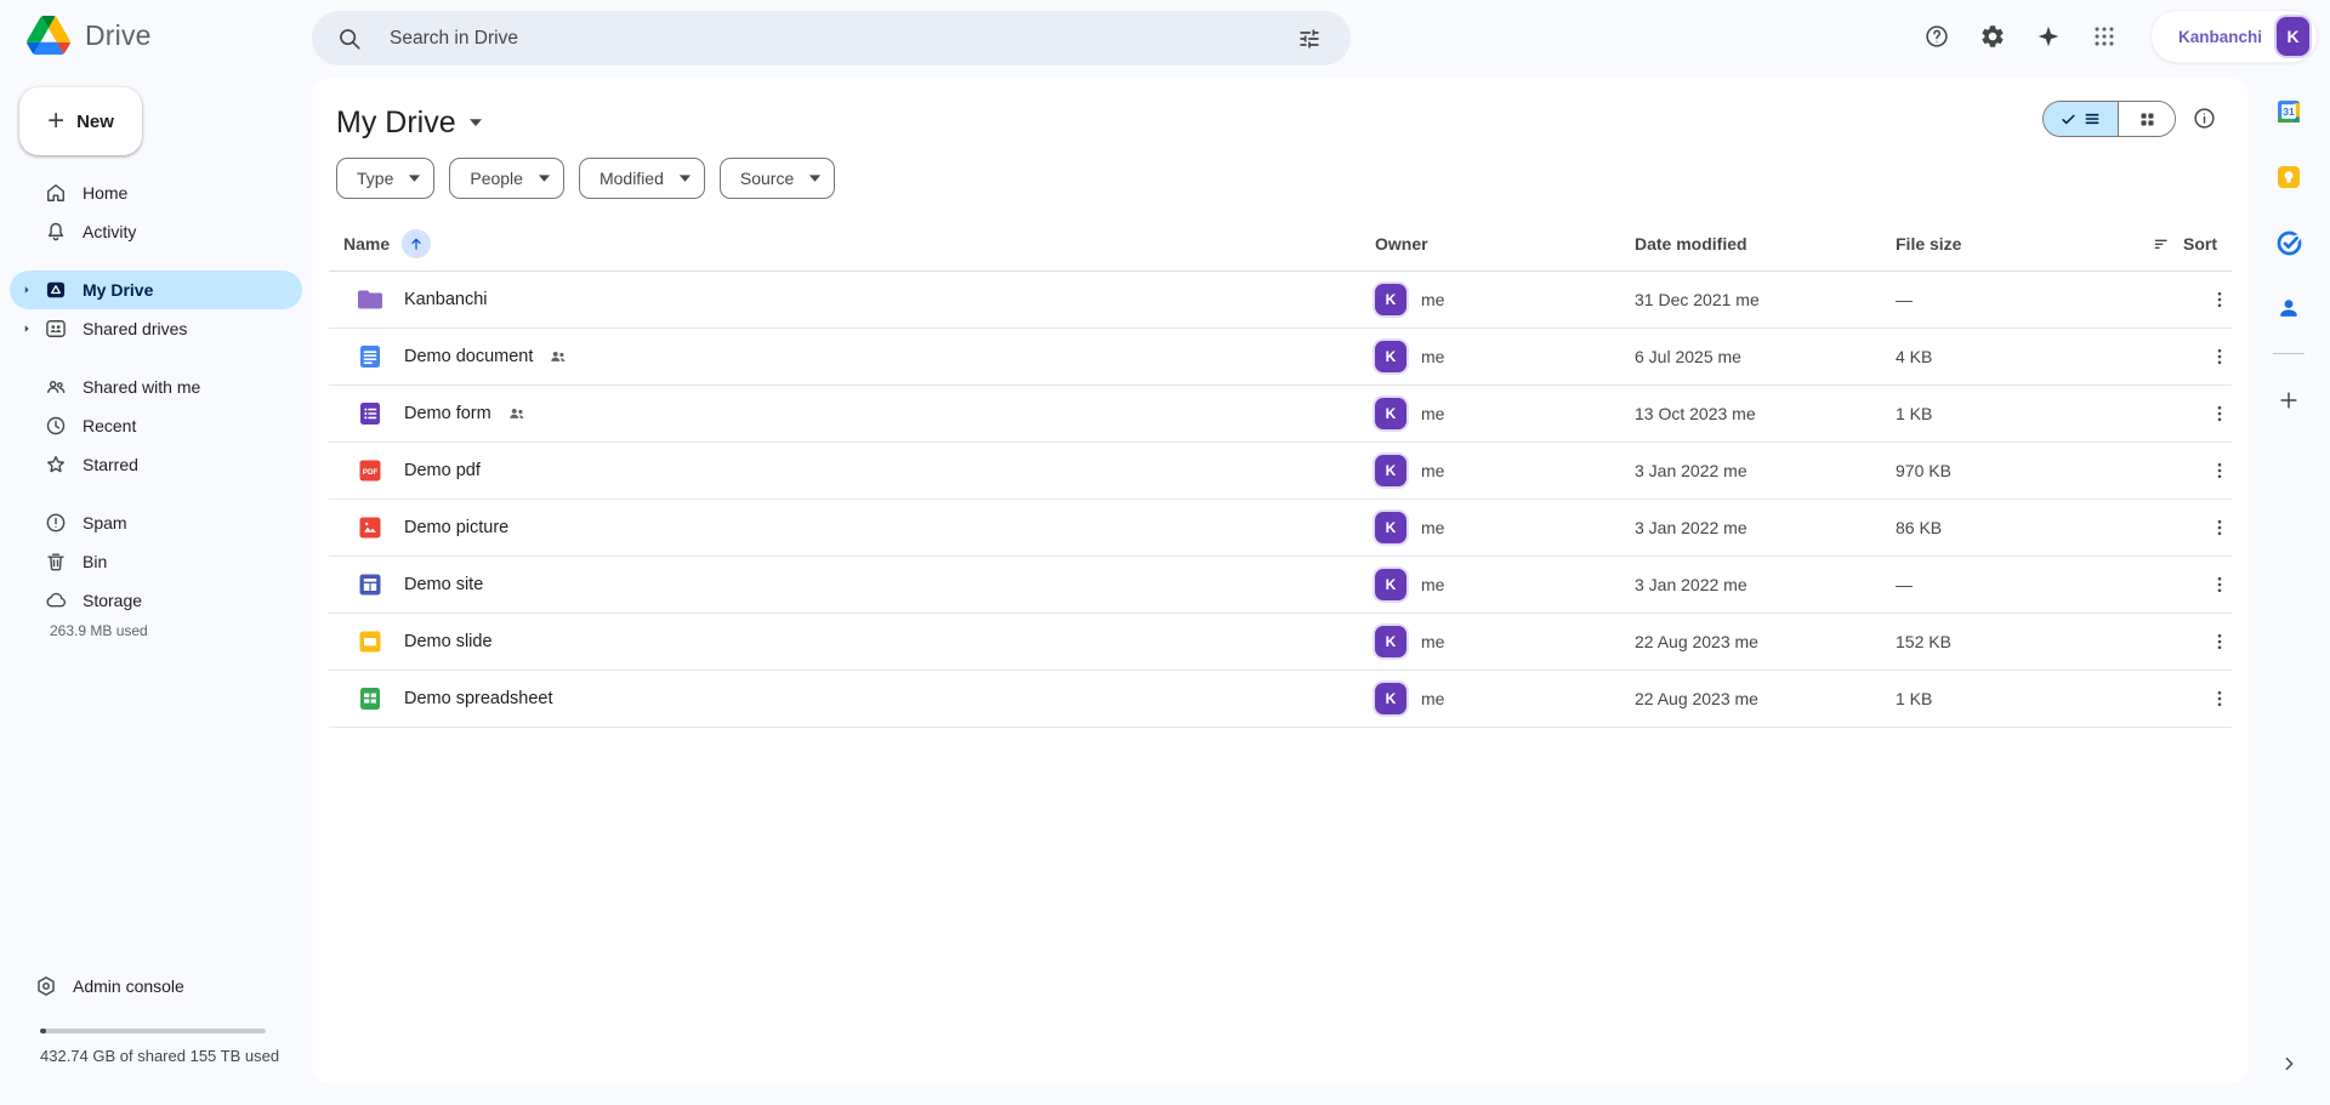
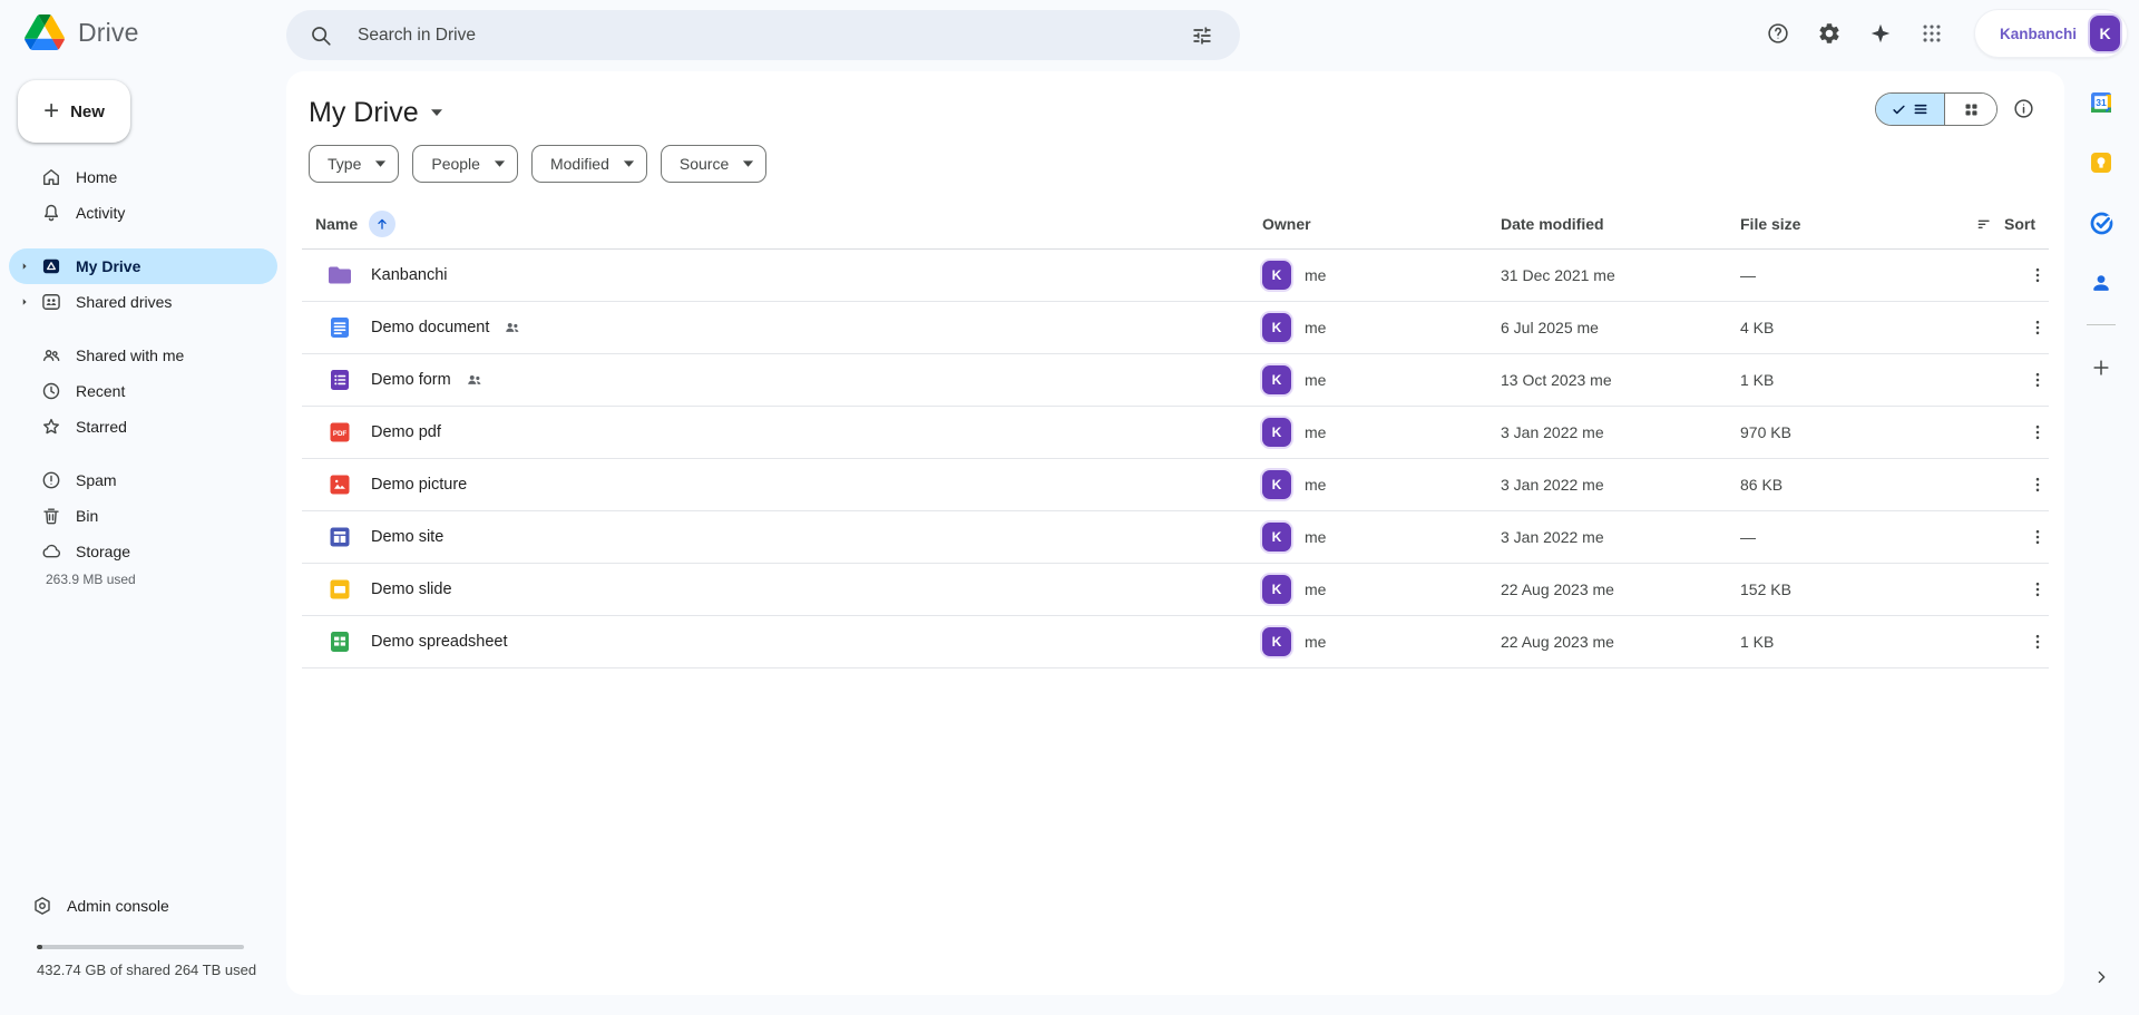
  Drive
  Search in Drive
  Kanbanchi
  K
  +
  New
  Home
  Activity
  My Drive
  Shared drives
  Shared with me
  Recent
  Starred
  Spam
  Bin
  Storage
  263.9 MB used
  Admin console
- 432.74 GB of shared 155 TB used
+ 432.74 GB of shared 264 TB used
  My Drive
  Type
  People
  Modified
  Source
  Name
  Owner
  Date modified
  File size
  Sort
  Kanbanchi
  K
  me
  31 Dec 2021 me
  —
  Demo document
  K
  me
  6 Jul 2025 me
  4 KB
  Demo form
  K
  me
  13 Oct 2023 me
  1 KB
  Demo pdf
  K
  me
  3 Jan 2022 me
  970 KB
  Demo picture
  K
  me
  3 Jan 2022 me
  86 KB
  Demo site
  K
  me
  3 Jan 2022 me
  —
  Demo slide
  K
  me
  22 Aug 2023 me
  152 KB
  Demo spreadsheet
  K
  me
  22 Aug 2023 me
  1 KB
  31
